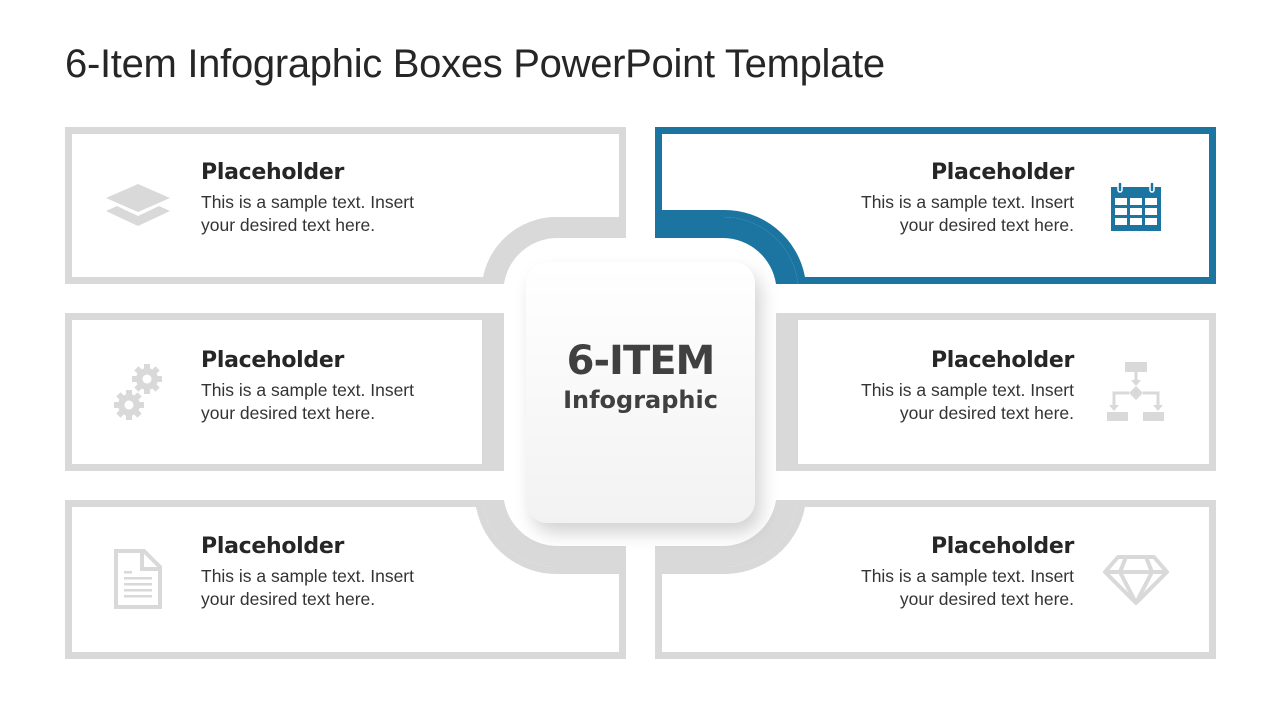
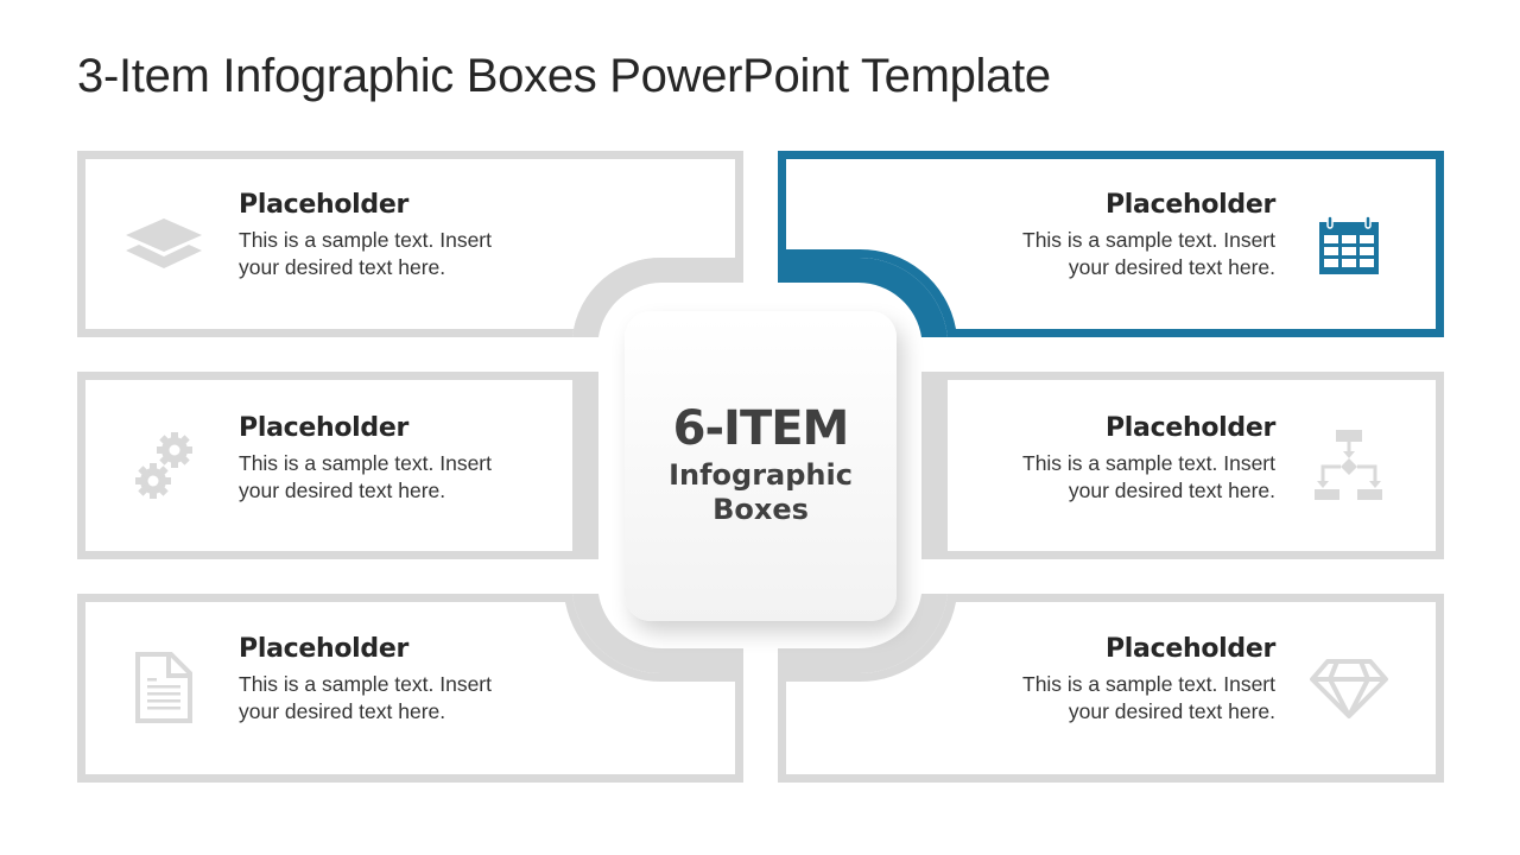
- 6-Item Infographic Boxes PowerPoint Template
+ 3-Item Infographic Boxes PowerPoint Template
  6-ITEM
  Infographic
+ Boxes
  Placeholder
  This is a sample text. Insert
  your desired text here.
  Placeholder
  This is a sample text. Insert
  your desired text here.
  Placeholder
  This is a sample text. Insert
  your desired text here.
  Placeholder
  This is a sample text. Insert
  your desired text here.
  Placeholder
  This is a sample text. Insert
  your desired text here.
  Placeholder
  This is a sample text. Insert
  your desired text here.
